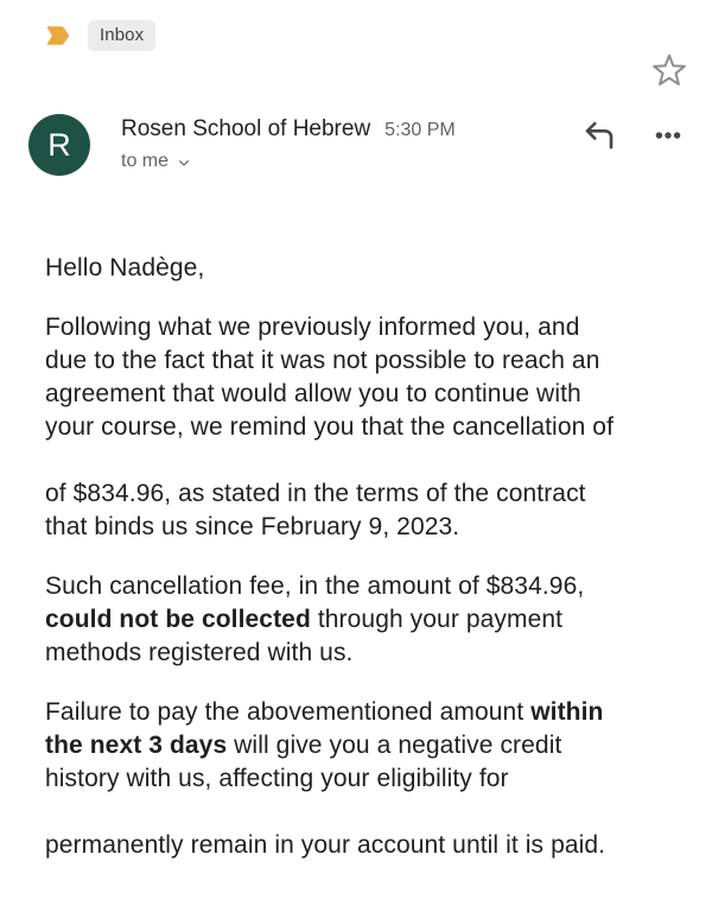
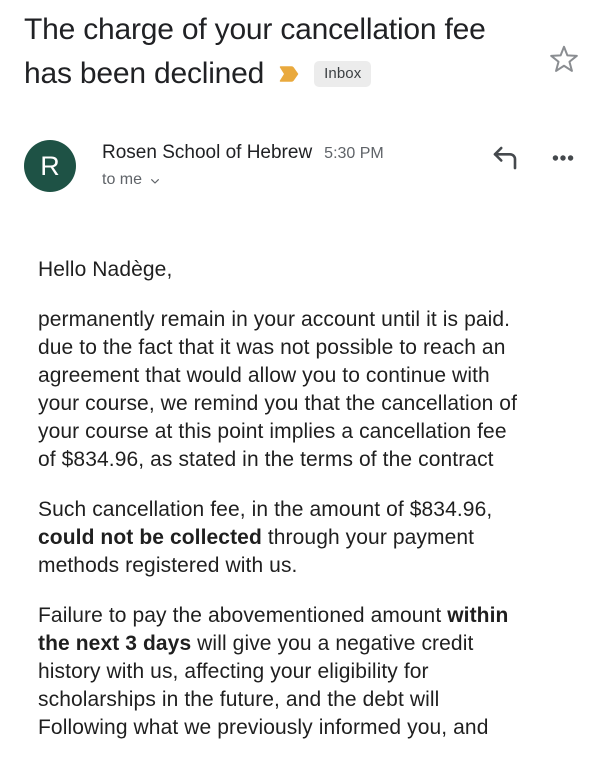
+ The charge of your cancellation fee has been declined
  Inbox
  R
  Rosen School of Hebrew
  5:30 PM
  to me
  Hello Nadège,
- Following what we previously informed you, and
+ permanently remain in your account until it is paid.
  due to the fact that it was not possible to reach an
  agreement that would allow you to continue with
  your course, we remind you that the cancellation of
+ your course at this point implies a cancellation fee
  of $834.96, as stated in the terms of the contract
- that binds us since February 9, 2023.
  Such cancellation fee, in the amount of $834.96,
  could not be collected through your payment
  methods registered with us.
  Failure to pay the abovementioned amount within
  the next 3 days will give you a negative credit
  history with us, affecting your eligibility for
+ scholarships in the future, and the debt will
- permanently remain in your account until it is paid.
+ Following what we previously informed you, and
